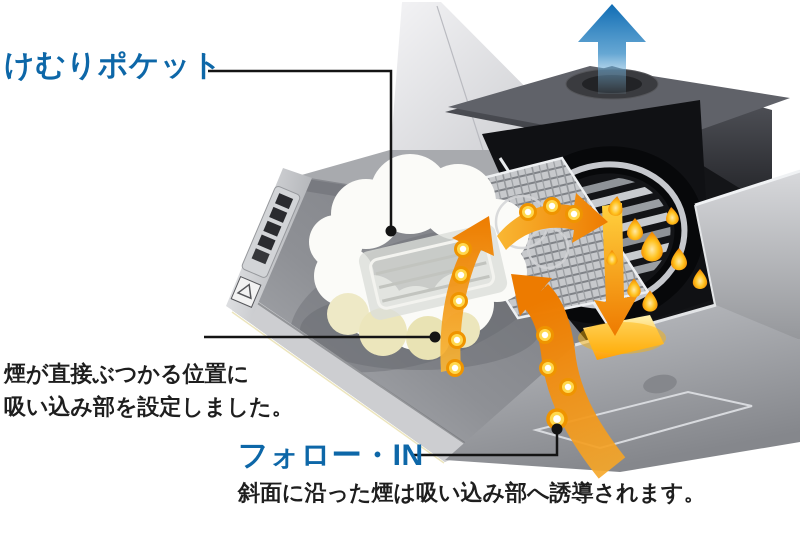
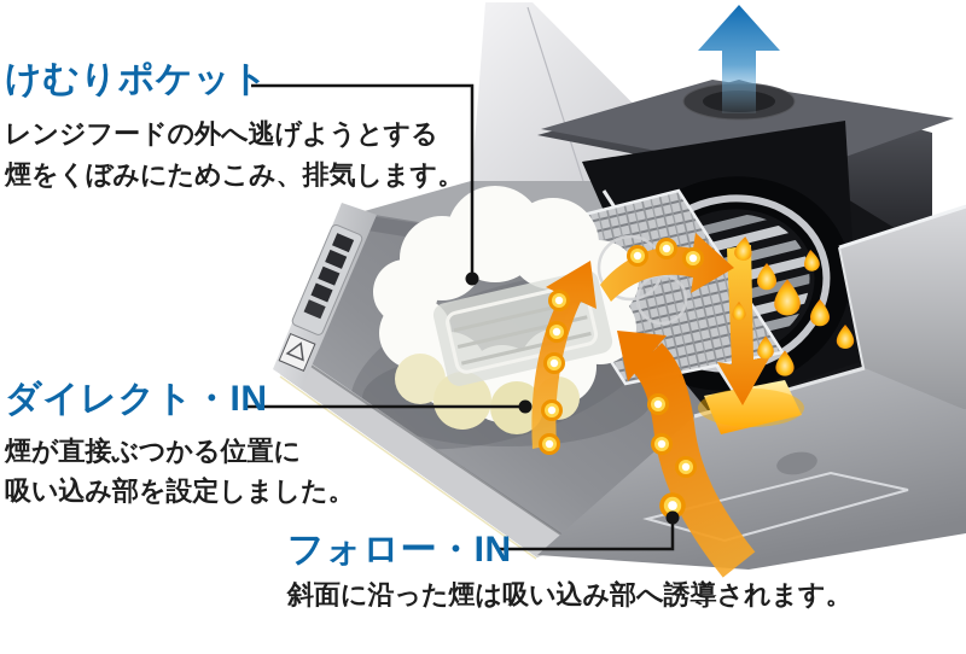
  けむりポケット
+ レンジフードの外へ逃げようとする
+ 煙をくぼみにためこみ、排気します。
+ ダイレクト・IN
  煙が直接ぶつかる位置に
  吸い込み部を設定しました。
  フォロー・IN
  斜面に沿った煙は吸い込み部へ誘導されます。
